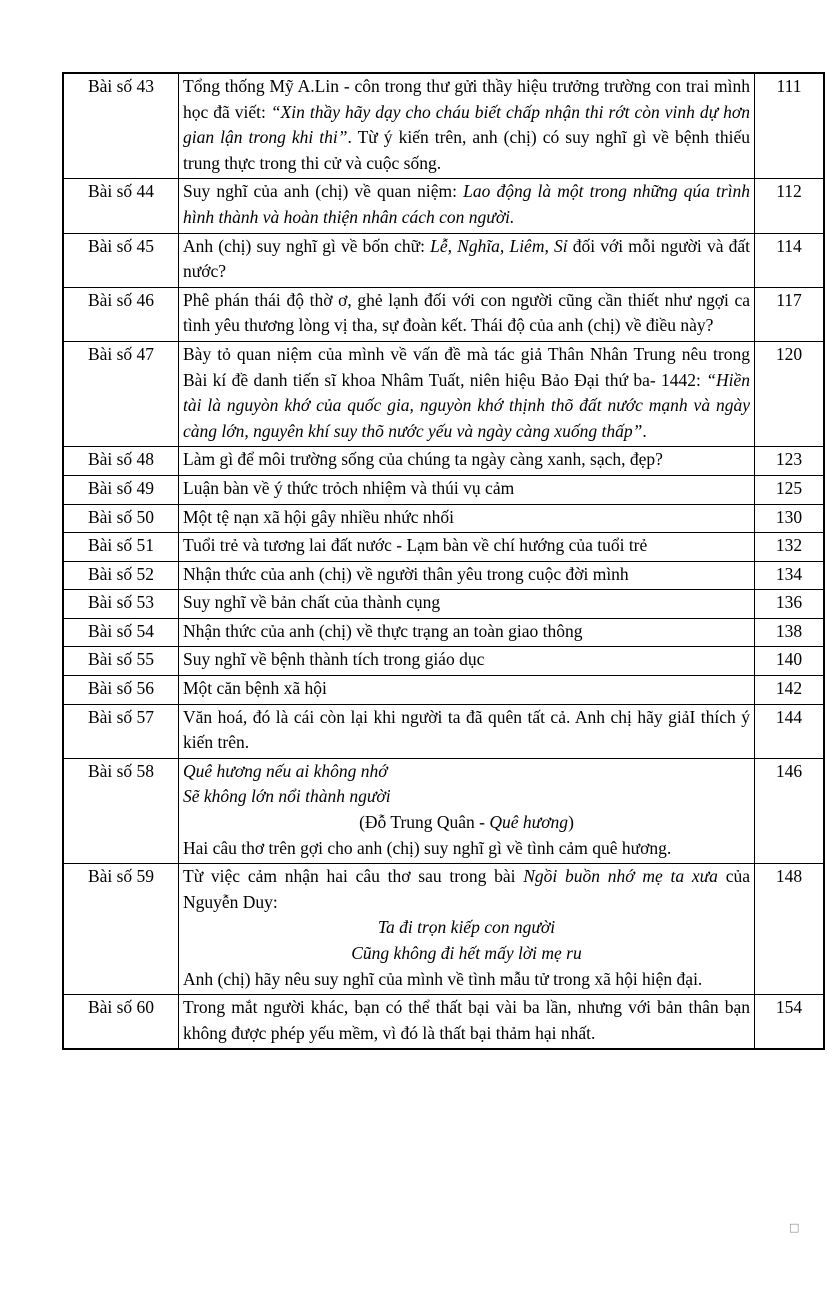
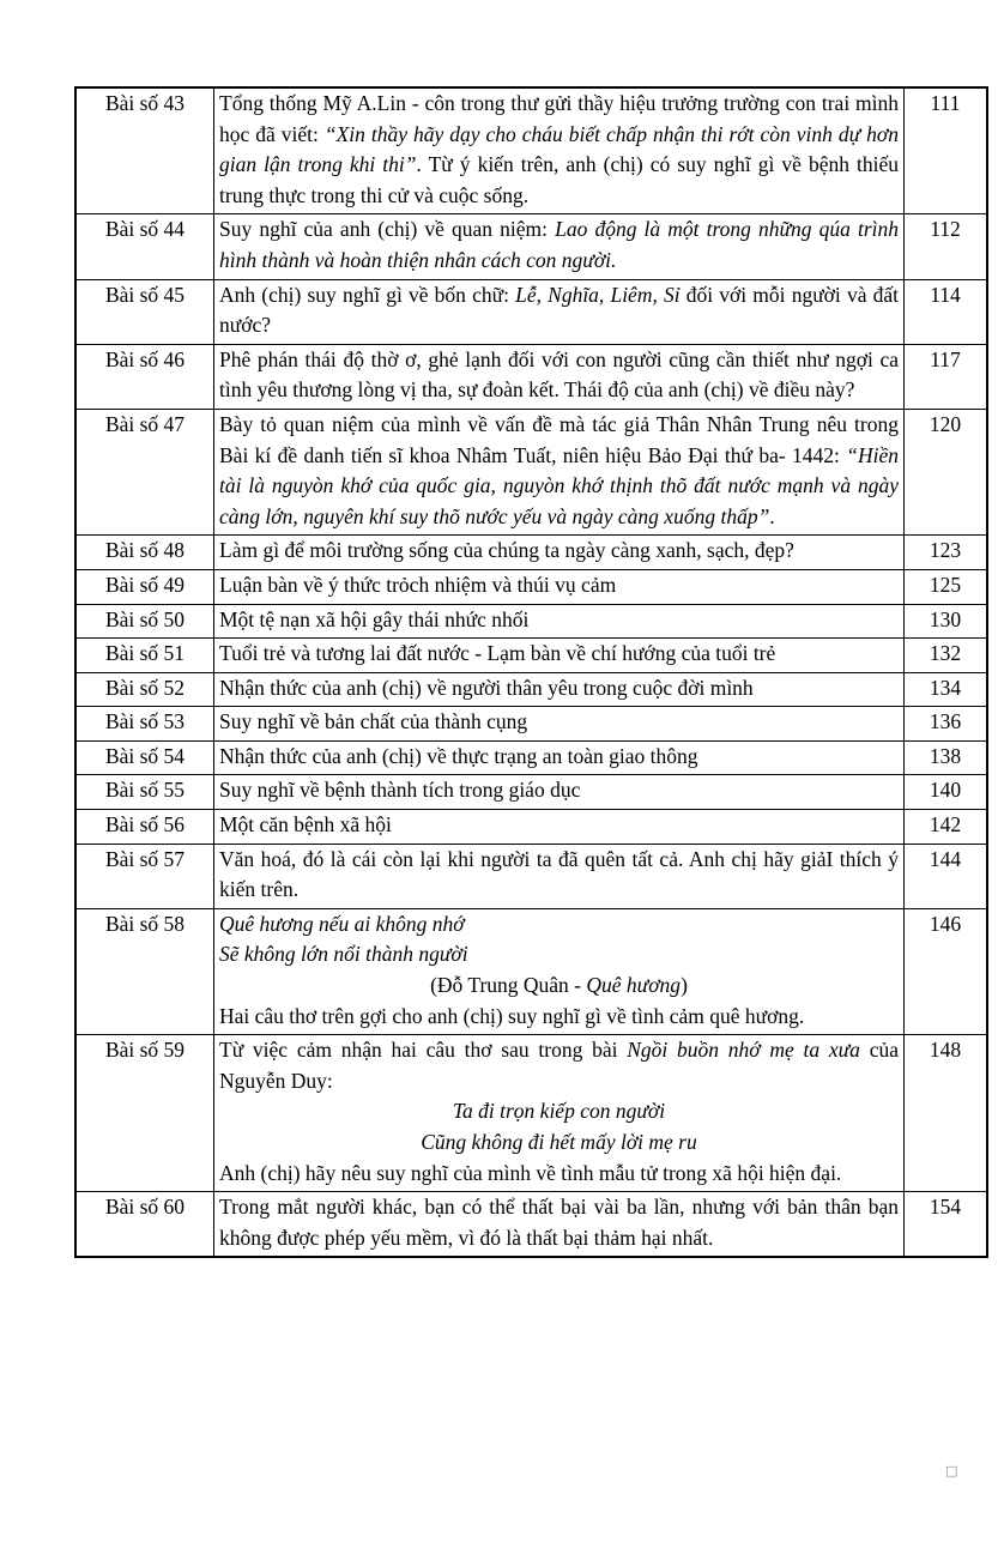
  Bài số 43	Tổng thống Mỹ A.Lin - côn trong thư gửi thầy hiệu trưởng trường con trai mình học đã viết: “Xin thầy hãy dạy cho cháu biết chấp nhận thi rớt còn vinh dự hơn gian lận trong khi thi”. Từ ý kiến trên, anh (chị) có suy nghĩ gì về bệnh thiếu trung thực trong thi cử và cuộc sống.	111
  Bài số 44	Suy nghĩ của anh (chị) về quan niệm: Lao động là một trong những qúa trình hình thành và hoàn thiện nhân cách con người.	112
  Bài số 45	Anh (chị) suy nghĩ gì về bốn chữ: Lễ, Nghĩa, Liêm, Sỉ đối với mỗi người và đất nước?	114
  Bài số 46	Phê phán thái độ thờ ơ, ghẻ lạnh đối với con người cũng cần thiết như ngợi ca tình yêu thương lòng vị tha, sự đoàn kết. Thái độ của anh (chị) về điều này?	117
  Bài số 47	Bày tỏ quan niệm của mình về vấn đề mà tác giả Thân Nhân Trung nêu trong Bài kí đề danh tiến sĩ khoa Nhâm Tuất, niên hiệu Bảo Đại thứ ba- 1442: “Hiền tài là nguyòn khớ của quốc gia, nguyòn khớ thịnh thõ đất nước mạnh và ngày càng lớn, nguyên khí suy thõ nước yếu và ngày càng xuống thấp”.	120
  Bài số 48	Làm gì để môi trường sống của chúng ta ngày càng xanh, sạch, đẹp?	123
  Bài số 49	Luận bàn về ý thức trỏch nhiệm và thúi vụ cảm	125
- Bài số 50	Một tệ nạn xã hội gây nhiều nhức nhối	130
+ Bài số 50	Một tệ nạn xã hội gây thái nhức nhối	130
  Bài số 51	Tuổi trẻ và tương lai đất nước - Lạm bàn về chí hướng của tuổi trẻ	132
  Bài số 52	Nhận thức của anh (chị) về người thân yêu trong cuộc đời mình	134
  Bài số 53	Suy nghĩ về bản chất của thành cụng	136
  Bài số 54	Nhận thức của anh (chị) về thực trạng an toàn giao thông	138
  Bài số 55	Suy nghĩ về bệnh thành tích trong giáo dục	140
  Bài số 56	Một căn bệnh xã hội	142
  Bài số 57	Văn hoá, đó là cái còn lại khi người ta đã quên tất cả. Anh chị hãy giảI thích ý kiến trên.	144
  Bài số 58	Quê hương nếu ai không nhớSẽ không lớn nổi thành người(Đỗ Trung Quân - Quê hương)Hai câu thơ trên gợi cho anh (chị) suy nghĩ gì về tình cảm quê hương.	146
  Bài số 59	Từ việc cảm nhận hai câu thơ sau trong bài Ngồi buồn nhớ mẹ ta xưa của Nguyễn Duy:Ta đi trọn kiếp con ngườiCũng không đi hết mấy lời mẹ ruAnh (chị) hãy nêu suy nghĩ của mình về tình mẫu tử trong xã hội hiện đại.	148
  Bài số 60	Trong mắt người khác, bạn có thể thất bại vài ba lần, nhưng với bản thân bạn không được phép yếu mềm, vì đó là thất bại thảm hại nhất.	154
  □
